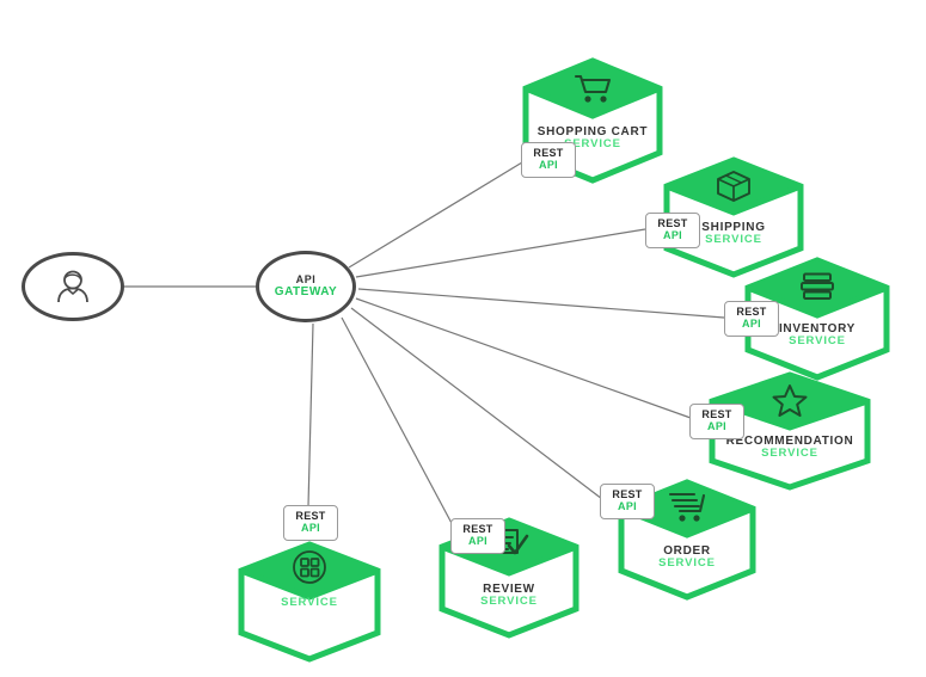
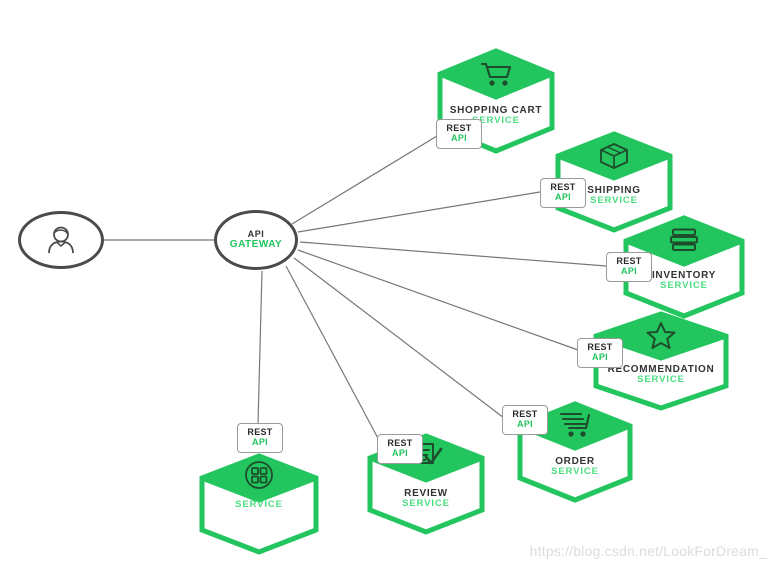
  API
  GATEWAY
  SHOPPING CART
  ERVICE
  REST
  API
  SHIPPING
  SERVICE
  REST
  API
  INVENTORY
  SERVICE
  REST
  API
  RECOMMENDATION
  SERVICE
  REST
  API
  ORDER
  SERVICE
  REST
  API
  REVIEW
  SERVICE
  REST
  API
  SERVICE
  REST
  API
+ https://blog.csdn.net/LookForDream_
